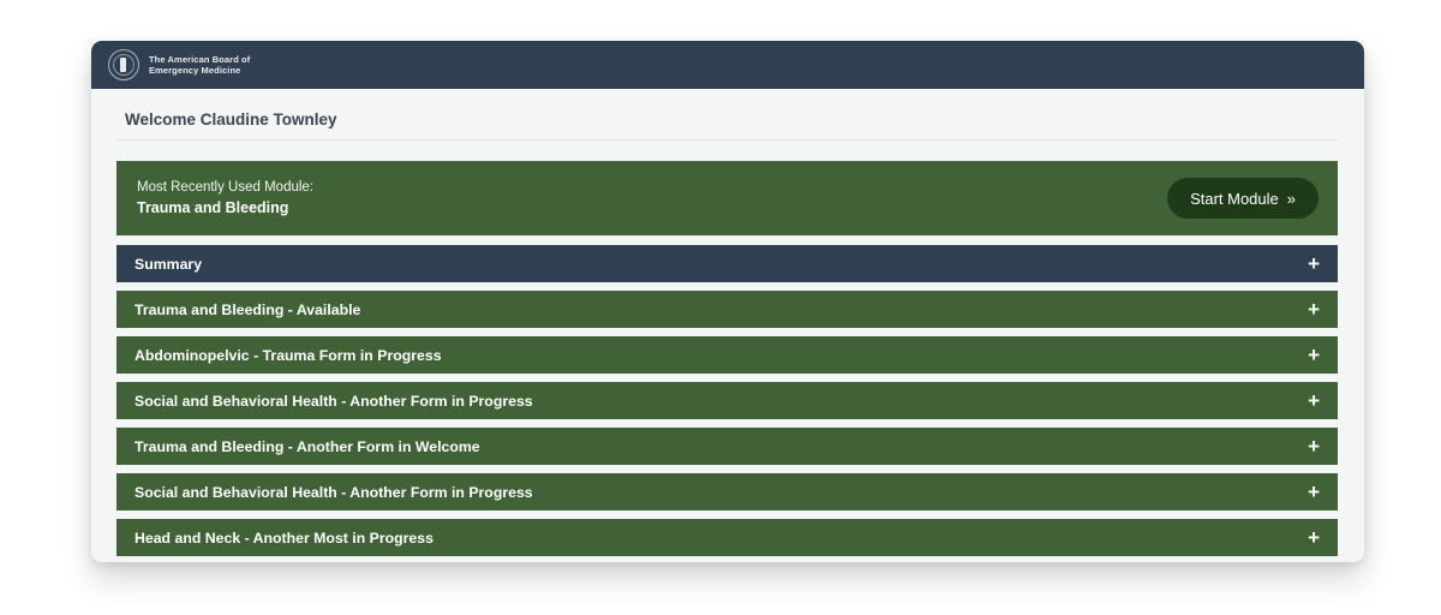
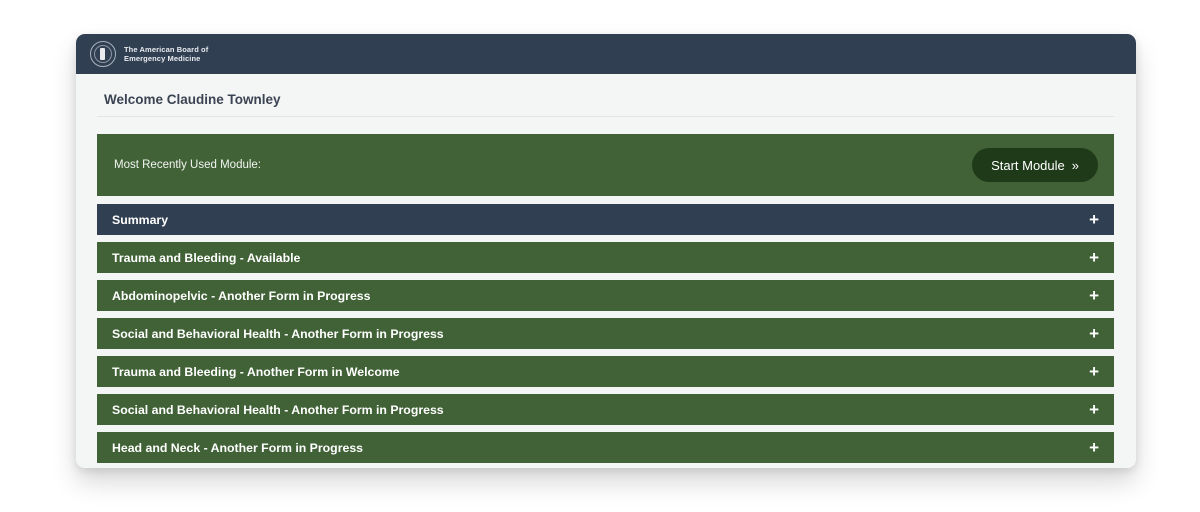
  The American Board of
  Emergency Medicine
  Welcome Claudine Townley
  Most Recently Used Module:
- Trauma and Bleeding
  Start Module
  »
  Summary
  +
  Trauma and Bleeding - Available
  +
- Abdominopelvic - Trauma Form in Progress
+ Abdominopelvic - Another Form in Progress
  +
  Social and Behavioral Health - Another Form in Progress
  +
  Trauma and Bleeding - Another Form in Welcome
  +
  Social and Behavioral Health - Another Form in Progress
  +
- Head and Neck - Another Most in Progress
+ Head and Neck - Another Form in Progress
  +
